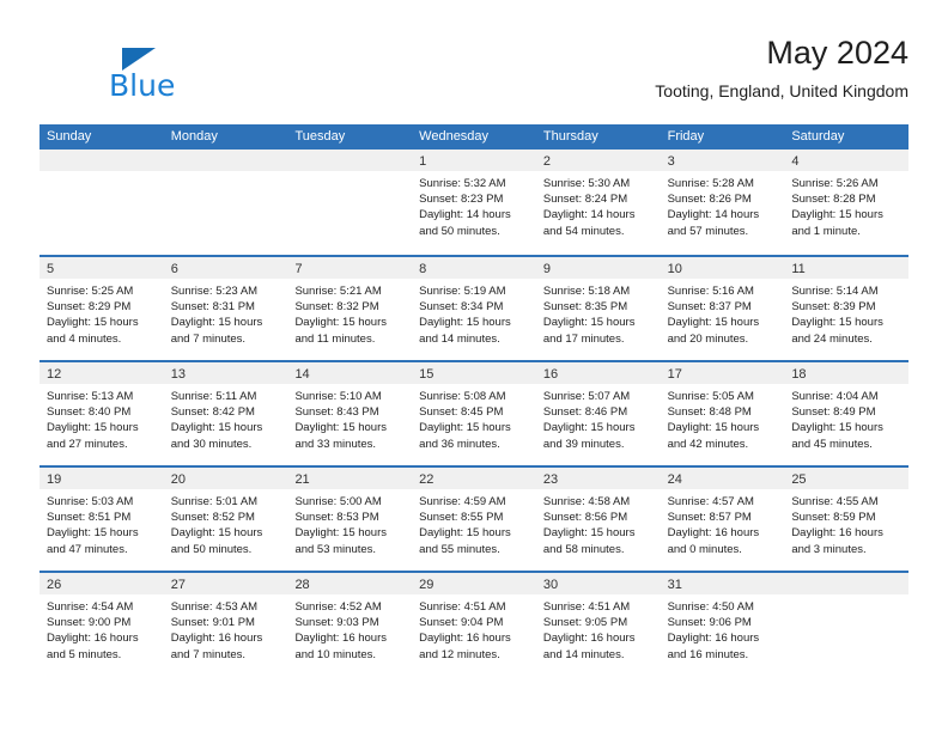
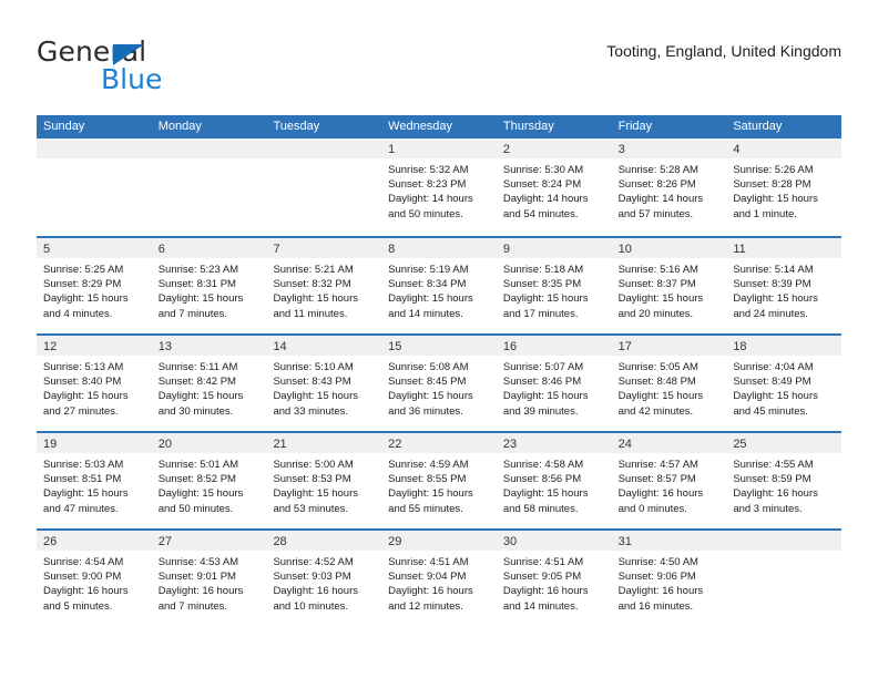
+ General
  Blue
- May 2024
  Tooting, England, United Kingdom
  Sunday
  Monday
  Tuesday
  Wednesday
  Thursday
  Friday
  Saturday
  1
  Sunrise: 5:32 AM
  Sunset: 8:23 PM
  Daylight: 14 hours
  and 50 minutes.
  2
  Sunrise: 5:30 AM
  Sunset: 8:24 PM
  Daylight: 14 hours
  and 54 minutes.
  3
  Sunrise: 5:28 AM
  Sunset: 8:26 PM
  Daylight: 14 hours
  and 57 minutes.
  4
  Sunrise: 5:26 AM
  Sunset: 8:28 PM
  Daylight: 15 hours
  and 1 minute.
  5
  Sunrise: 5:25 AM
  Sunset: 8:29 PM
  Daylight: 15 hours
  and 4 minutes.
  6
  Sunrise: 5:23 AM
  Sunset: 8:31 PM
  Daylight: 15 hours
  and 7 minutes.
  7
  Sunrise: 5:21 AM
  Sunset: 8:32 PM
  Daylight: 15 hours
  and 11 minutes.
  8
  Sunrise: 5:19 AM
  Sunset: 8:34 PM
  Daylight: 15 hours
  and 14 minutes.
  9
  Sunrise: 5:18 AM
  Sunset: 8:35 PM
  Daylight: 15 hours
  and 17 minutes.
  10
  Sunrise: 5:16 AM
  Sunset: 8:37 PM
  Daylight: 15 hours
  and 20 minutes.
  11
  Sunrise: 5:14 AM
  Sunset: 8:39 PM
  Daylight: 15 hours
  and 24 minutes.
  12
  Sunrise: 5:13 AM
  Sunset: 8:40 PM
  Daylight: 15 hours
  and 27 minutes.
  13
  Sunrise: 5:11 AM
  Sunset: 8:42 PM
  Daylight: 15 hours
  and 30 minutes.
  14
  Sunrise: 5:10 AM
  Sunset: 8:43 PM
  Daylight: 15 hours
  and 33 minutes.
  15
  Sunrise: 5:08 AM
  Sunset: 8:45 PM
  Daylight: 15 hours
  and 36 minutes.
  16
  Sunrise: 5:07 AM
  Sunset: 8:46 PM
  Daylight: 15 hours
  and 39 minutes.
  17
  Sunrise: 5:05 AM
  Sunset: 8:48 PM
  Daylight: 15 hours
  and 42 minutes.
  18
  Sunrise: 4:04 AM
  Sunset: 8:49 PM
  Daylight: 15 hours
  and 45 minutes.
  19
  Sunrise: 5:03 AM
  Sunset: 8:51 PM
  Daylight: 15 hours
  and 47 minutes.
  20
  Sunrise: 5:01 AM
  Sunset: 8:52 PM
  Daylight: 15 hours
  and 50 minutes.
  21
  Sunrise: 5:00 AM
  Sunset: 8:53 PM
  Daylight: 15 hours
  and 53 minutes.
  22
  Sunrise: 4:59 AM
  Sunset: 8:55 PM
  Daylight: 15 hours
  and 55 minutes.
  23
  Sunrise: 4:58 AM
  Sunset: 8:56 PM
  Daylight: 15 hours
  and 58 minutes.
  24
  Sunrise: 4:57 AM
  Sunset: 8:57 PM
  Daylight: 16 hours
  and 0 minutes.
  25
  Sunrise: 4:55 AM
  Sunset: 8:59 PM
  Daylight: 16 hours
  and 3 minutes.
  26
  Sunrise: 4:54 AM
  Sunset: 9:00 PM
  Daylight: 16 hours
  and 5 minutes.
  27
  Sunrise: 4:53 AM
  Sunset: 9:01 PM
  Daylight: 16 hours
  and 7 minutes.
  28
  Sunrise: 4:52 AM
  Sunset: 9:03 PM
  Daylight: 16 hours
  and 10 minutes.
  29
  Sunrise: 4:51 AM
  Sunset: 9:04 PM
  Daylight: 16 hours
  and 12 minutes.
  30
  Sunrise: 4:51 AM
  Sunset: 9:05 PM
  Daylight: 16 hours
  and 14 minutes.
  31
  Sunrise: 4:50 AM
  Sunset: 9:06 PM
  Daylight: 16 hours
  and 16 minutes.
